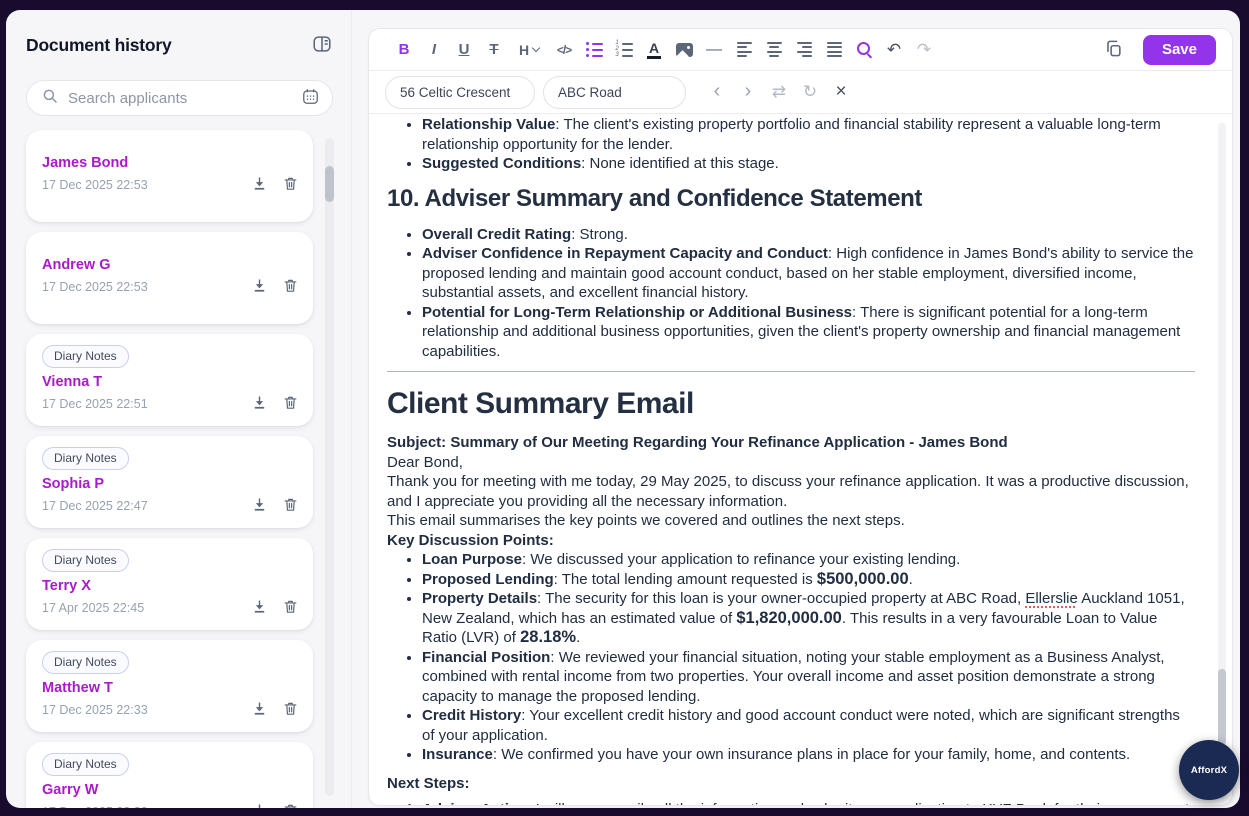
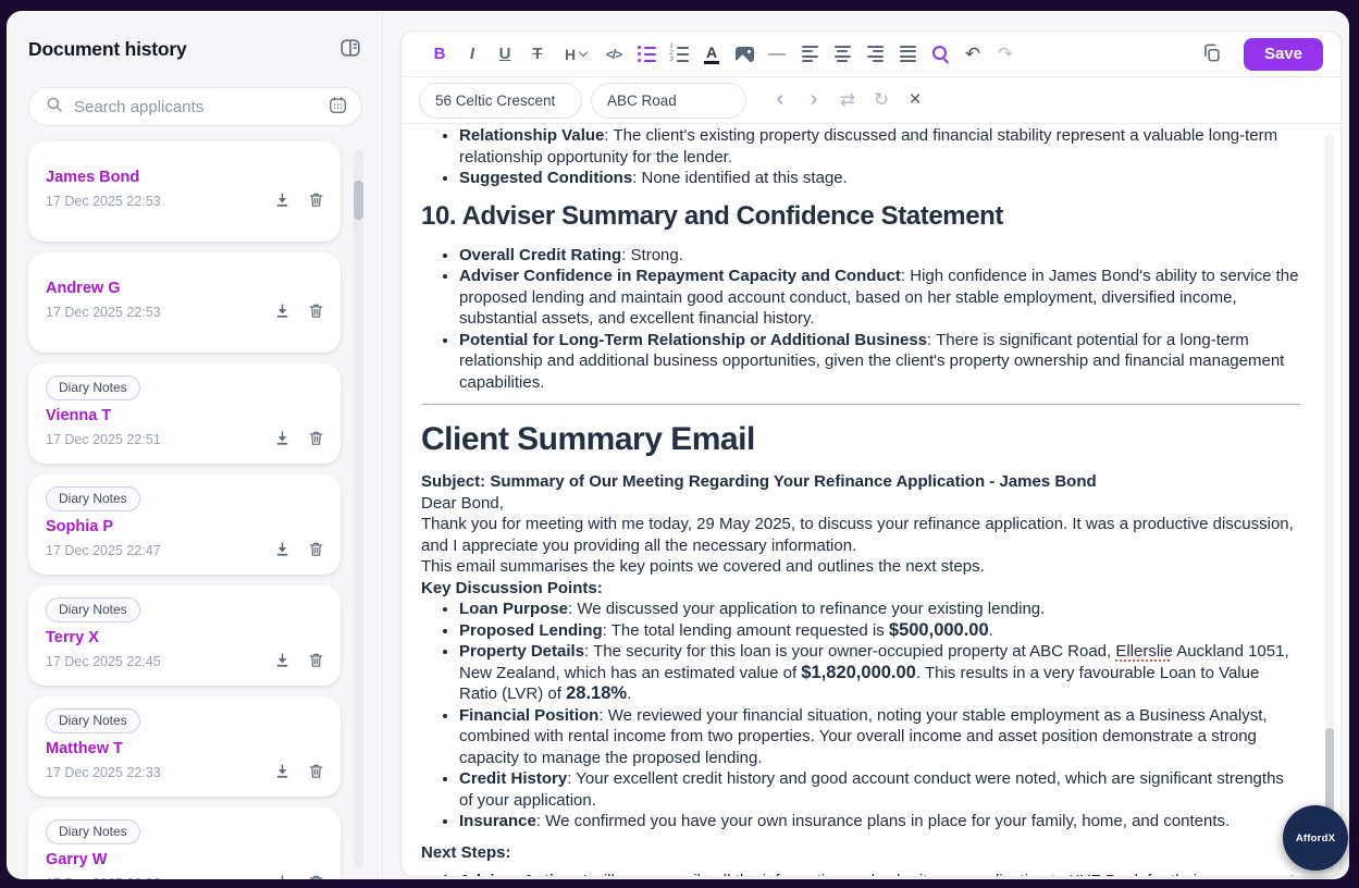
  Document history
  Search applicants
  James Bond
  17 Dec 2025 22:53
  Andrew G
  17 Dec 2025 22:53
  Diary Notes
  Vienna T
  17 Dec 2025 22:51
  Diary Notes
  Sophia P
  17 Dec 2025 22:47
  Diary Notes
  Terry X
- 17 Apr 2025 22:45
+ 17 Dec 2025 22:45
  Diary Notes
  Matthew T
  17 Dec 2025 22:33
  Diary Notes
  Garry W
  B
  I
  U
  T
  H
  </>
  A
  —
  ↶
  ↷
  Save
  56 Celtic Crescent
  ABC Road
  ‹
  ›
  ⇄
  ↻
  ×
- Relationship Value: The client's existing property portfolio and financial stability represent a valuable long-term relationship opportunity for the lender.
+ Relationship Value: The client's existing property discussed and financial stability represent a valuable long-term relationship opportunity for the lender.
  Suggested Conditions: None identified at this stage.
  10. Adviser Summary and Confidence Statement
  Overall Credit Rating: Strong.
  Adviser Confidence in Repayment Capacity and Conduct: High confidence in James Bond's ability to service the proposed lending and maintain good account conduct, based on her stable employment, diversified income, substantial assets, and excellent financial history.
  Potential for Long-Term Relationship or Additional Business: There is significant potential for a long-term relationship and additional business opportunities, given the client's property ownership and financial management capabilities.
  Client Summary Email
  Subject: Summary of Our Meeting Regarding Your Refinance Application - James Bond
  Dear Bond,
  Thank you for meeting with me today, 29 May 2025, to discuss your refinance application. It was a productive discussion, and I appreciate you providing all the necessary information.
  This email summarises the key points we covered and outlines the next steps.
  Key Discussion Points:
  Loan Purpose: We discussed your application to refinance your existing lending.
  Proposed Lending: The total lending amount requested is $500,000.00.
  Property Details: The security for this loan is your owner-occupied property at ABC Road, Ellerslie Auckland 1051, New Zealand, which has an estimated value of $1,820,000.00. This results in a very favourable Loan to Value Ratio (LVR) of 28.18%.
  Financial Position: We reviewed your financial situation, noting your stable employment as a Business Analyst, combined with rental income from two properties. Your overall income and asset position demonstrate a strong capacity to manage the proposed lending.
  Credit History: Your excellent credit history and good account conduct were noted, which are significant strengths of your application.
  Insurance: We confirmed you have your own insurance plans in place for your family, home, and contents.
  Next Steps:
  AffordX
